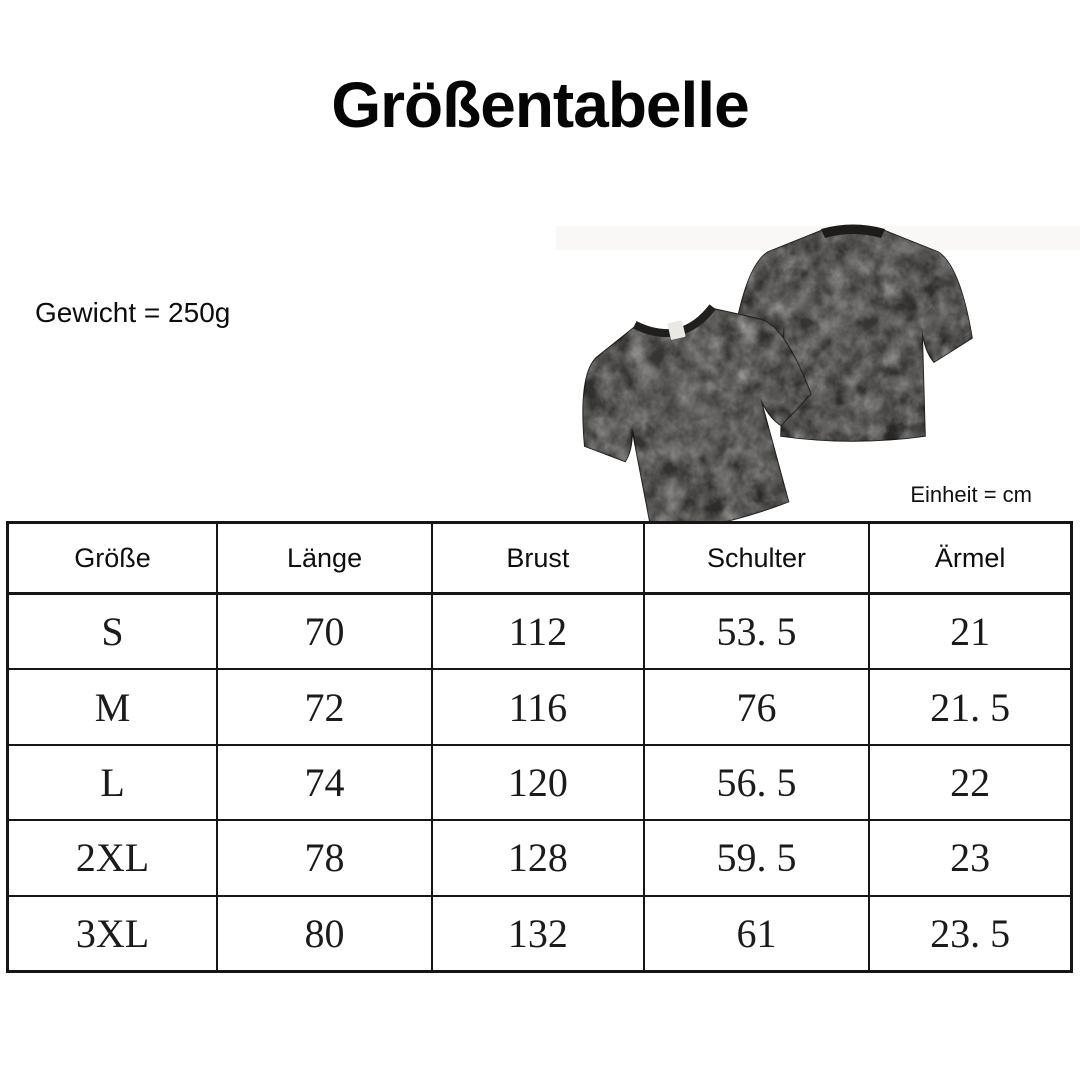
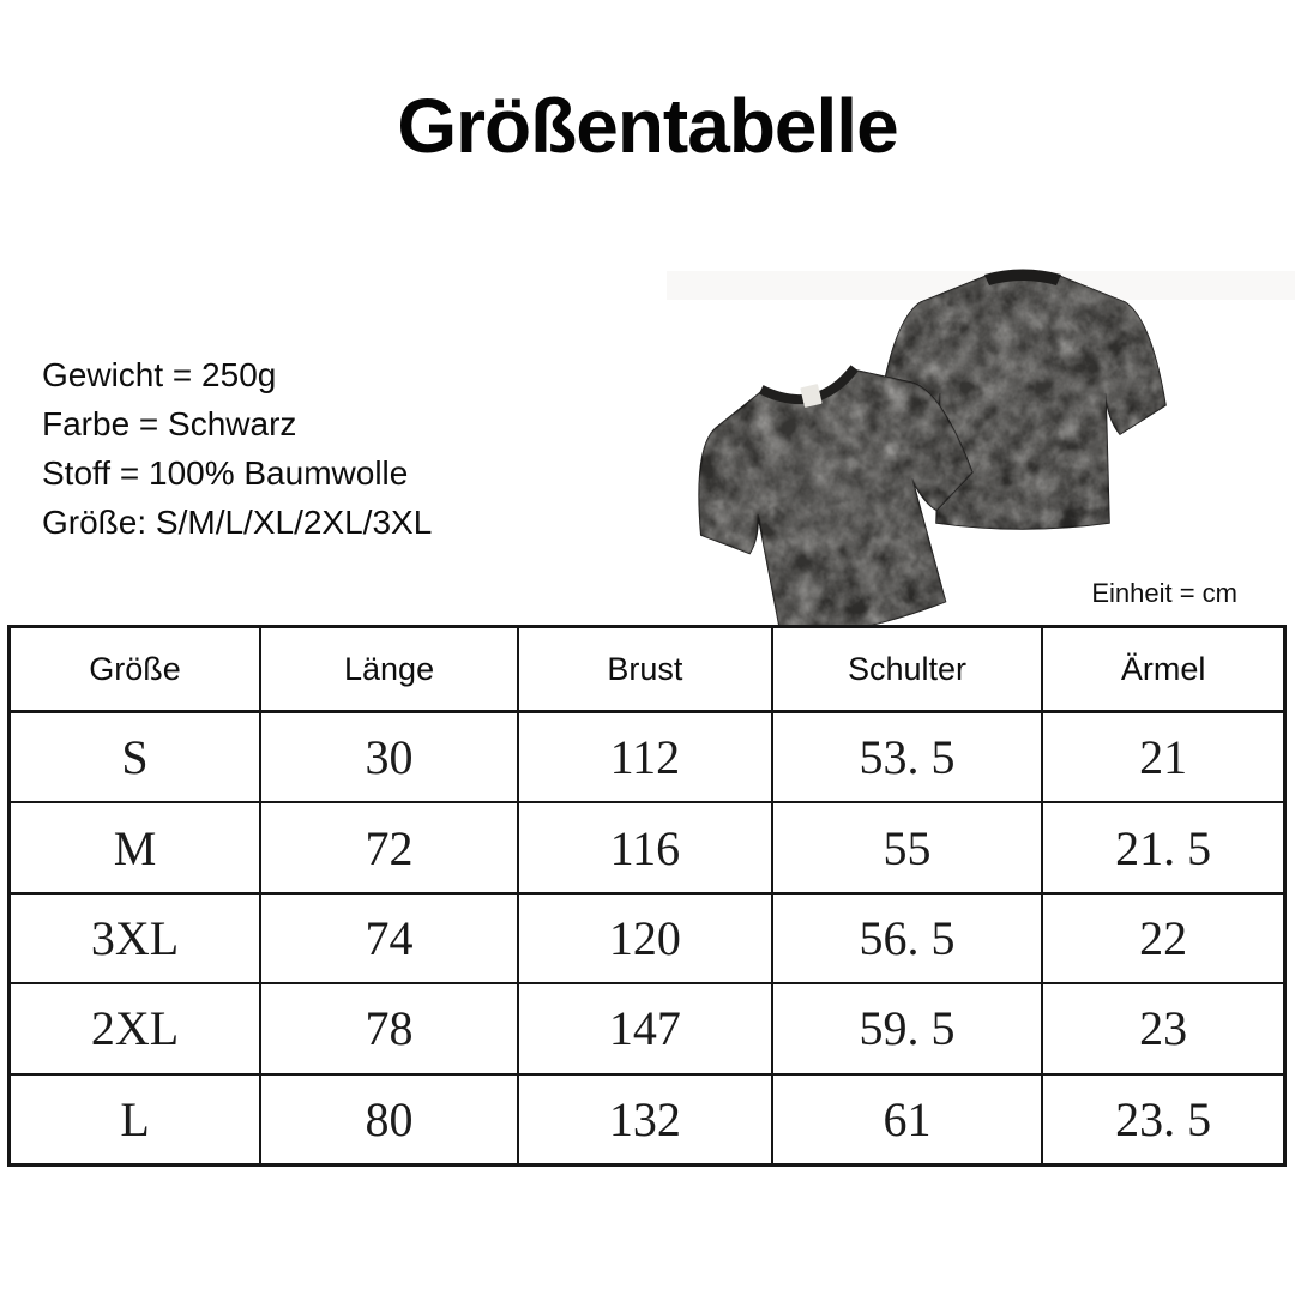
  Größentabelle
  Gewicht = 250g
+ Farbe = Schwarz
+ Stoff = 100% Baumwolle
+ Größe: S/M/L/XL/2XL/3XL
  Einheit = cm
  Größe	Länge	Brust	Schulter	Ärmel
- S	70	112	53. 5	21
+ S	30	112	53. 5	21
- M	72	116	76	21. 5
+ M	72	116	55	21. 5
- L	74	120	56. 5	22
+ 3XL	74	120	56. 5	22
- 2XL	78	128	59. 5	23
+ 2XL	78	147	59. 5	23
- 3XL	80	132	61	23. 5
+ L	80	132	61	23. 5
